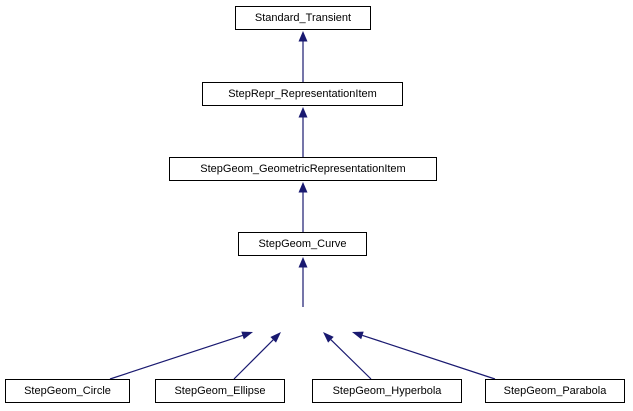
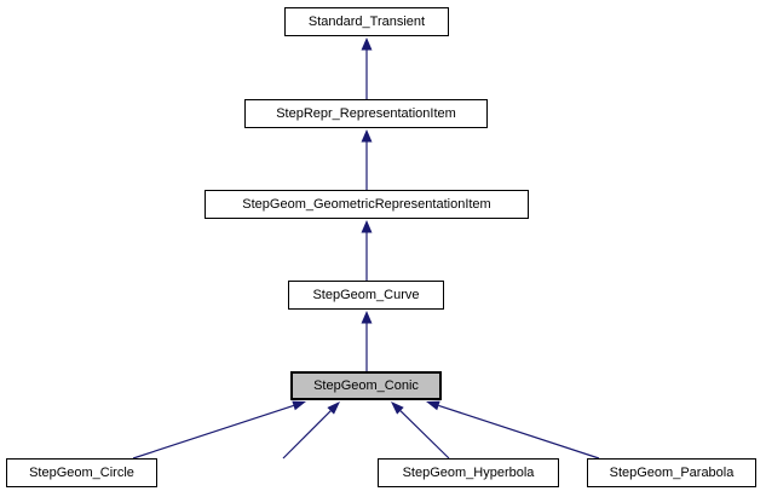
  Standard_Transient
  StepRepr_RepresentationItem
  StepGeom_GeometricRepresentationItem
  StepGeom_Curve
+ StepGeom_Conic
  StepGeom_Circle
- StepGeom_Ellipse
  StepGeom_Hyperbola
  StepGeom_Parabola
